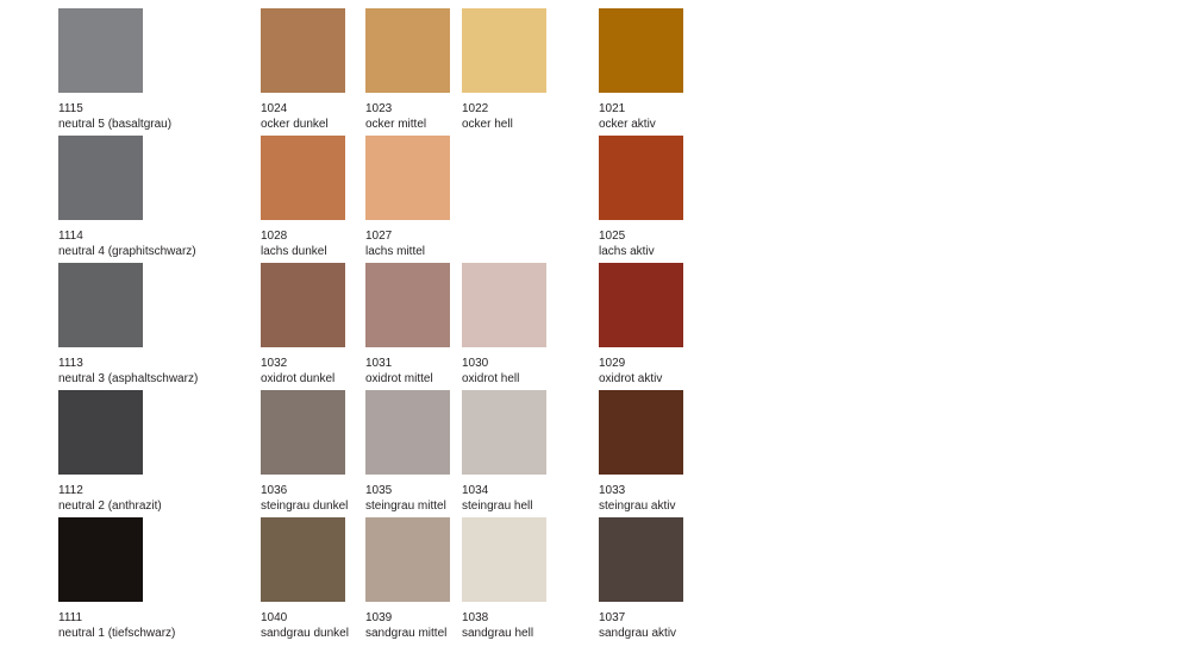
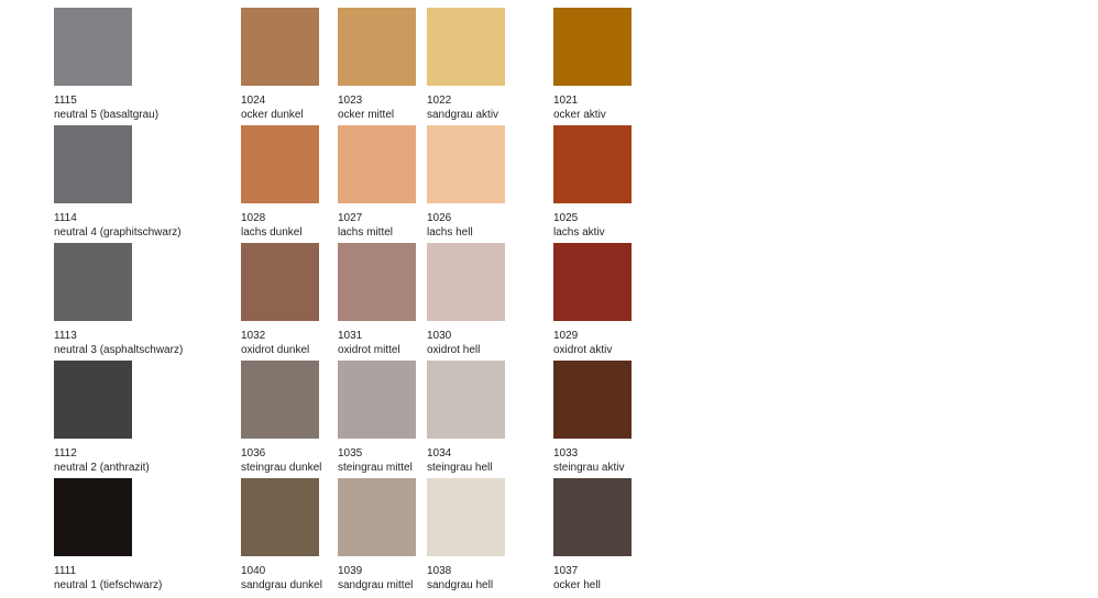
  1115
  neutral 5 (basaltgrau)
  1024
  ocker dunkel
  1023
  ocker mittel
  1022
- ocker hell
+ sandgrau aktiv
  1021
  ocker aktiv
  1114
  neutral 4 (graphitschwarz)
  1028
  lachs dunkel
  1027
  lachs mittel
+ 1026
+ lachs hell
  1025
  lachs aktiv
  1113
  neutral 3 (asphaltschwarz)
  1032
  oxidrot dunkel
  1031
  oxidrot mittel
  1030
  oxidrot hell
  1029
  oxidrot aktiv
  1112
  neutral 2 (anthrazit)
  1036
  steingrau dunkel
  1035
  steingrau mittel
  1034
  steingrau hell
  1033
  steingrau aktiv
  1111
  neutral 1 (tiefschwarz)
  1040
  sandgrau dunkel
  1039
  sandgrau mittel
  1038
  sandgrau hell
  1037
- sandgrau aktiv
+ ocker hell
